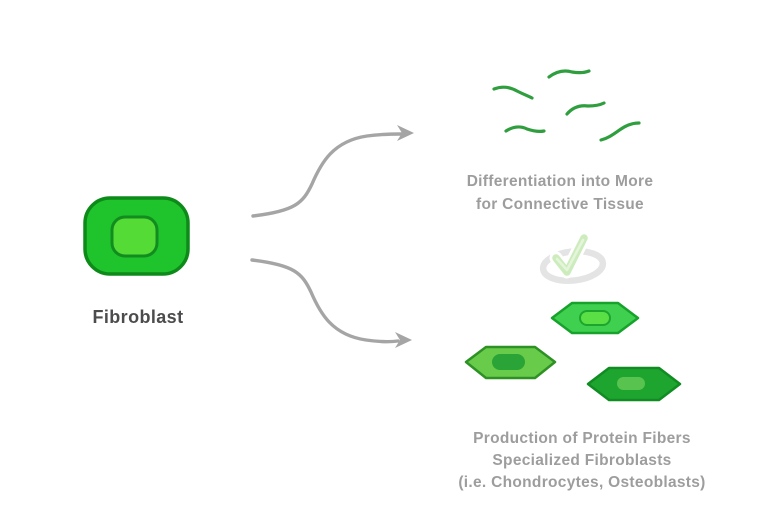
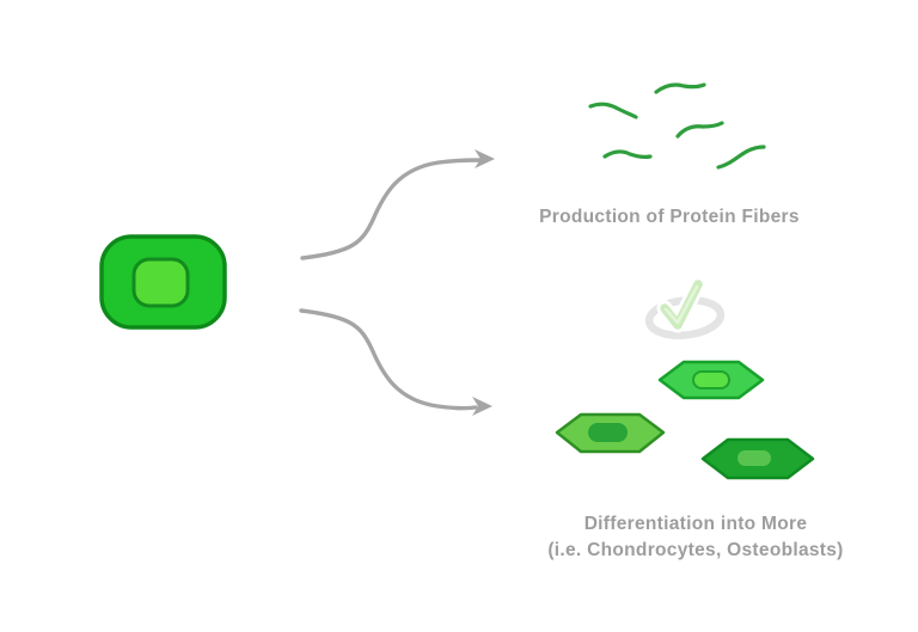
- Fibroblast
- Differentiation into More
+ Production of Protein Fibers
- for Connective Tissue
- Production of Protein Fibers
+ Differentiation into More
- Specialized Fibroblasts
  (i.e. Chondrocytes, Osteoblasts)
